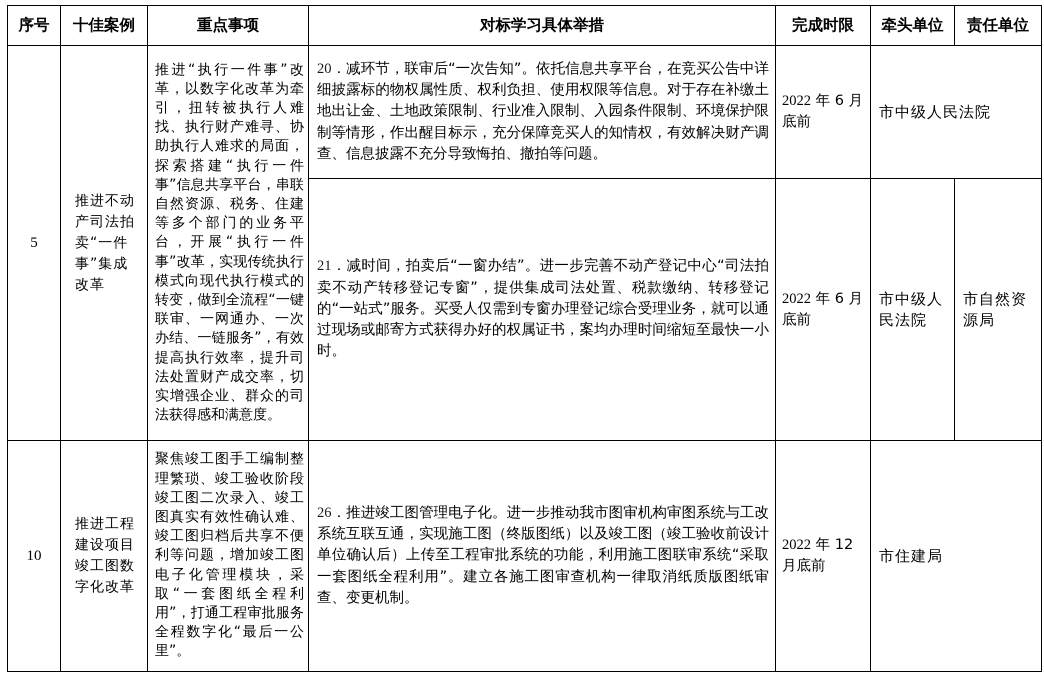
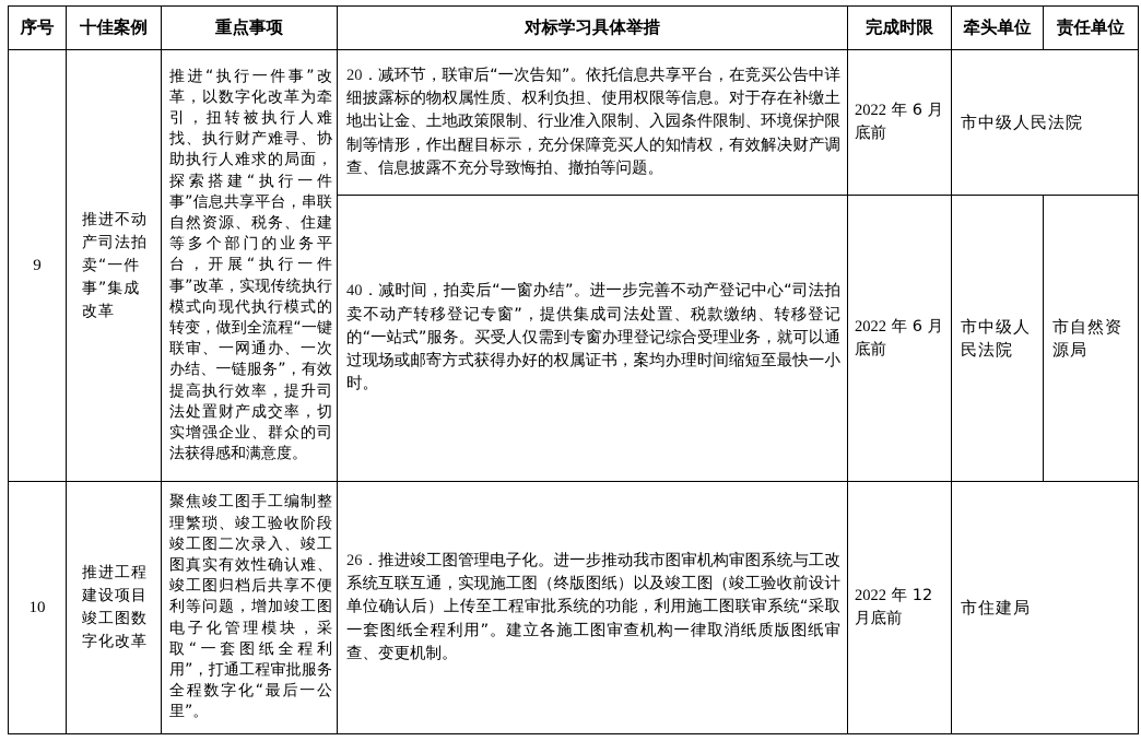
  序号	十佳案例	重点事项	对标学习具体举措	完成时限	牵头单位	责任单位
- 5	推进不动产司法拍卖“一件事”集成改革	推进“执行一件事”改革，以数字化改革为牵引，扭转被执行人难找、执行财产难寻、协助执行人难求的局面，探索搭建“执行一件事”信息共享平台，串联自然资源、税务、住建等多个部门的业务平台，开展“执行一件事”改革，实现传统执行模式向现代执行模式的转变，做到全流程“一键联审、一网通办、一次办结、一链服务”，有效提高执行效率，提升司法处置财产成交率，切实增强企业、群众的司法获得感和满意度。	20．减环节，联审后“一次告知”。依托信息共享平台，在竞买公告中详细披露标的物权属性质、权利负担、使用权限等信息。对于存在补缴土地出让金、土地政策限制、行业准入限制、入园条件限制、环境保护限制等情形，作出醒目标示，充分保障竞买人的知情权，有效解决财产调查、信息披露不充分导致悔拍、撤拍等问题。	2022 年 6 月底前	市中级人民法院
+ 9	推进不动产司法拍卖“一件事”集成改革	推进“执行一件事”改革，以数字化改革为牵引，扭转被执行人难找、执行财产难寻、协助执行人难求的局面，探索搭建“执行一件事”信息共享平台，串联自然资源、税务、住建等多个部门的业务平台，开展“执行一件事”改革，实现传统执行模式向现代执行模式的转变，做到全流程“一键联审、一网通办、一次办结、一链服务”，有效提高执行效率，提升司法处置财产成交率，切实增强企业、群众的司法获得感和满意度。	20．减环节，联审后“一次告知”。依托信息共享平台，在竞买公告中详细披露标的物权属性质、权利负担、使用权限等信息。对于存在补缴土地出让金、土地政策限制、行业准入限制、入园条件限制、环境保护限制等情形，作出醒目标示，充分保障竞买人的知情权，有效解决财产调查、信息披露不充分导致悔拍、撤拍等问题。	2022 年 6 月底前	市中级人民法院
- 21．减时间，拍卖后“一窗办结”。进一步完善不动产登记中心“司法拍卖不动产转移登记专窗”，提供集成司法处置、税款缴纳、转移登记的“一站式”服务。买受人仅需到专窗办理登记综合受理业务，就可以通过现场或邮寄方式获得办好的权属证书，案均办理时间缩短至最快一小时。	2022 年 6 月底前	市中级人民法院	市自然资源局
+ 40．减时间，拍卖后“一窗办结”。进一步完善不动产登记中心“司法拍卖不动产转移登记专窗”，提供集成司法处置、税款缴纳、转移登记的“一站式”服务。买受人仅需到专窗办理登记综合受理业务，就可以通过现场或邮寄方式获得办好的权属证书，案均办理时间缩短至最快一小时。	2022 年 6 月底前	市中级人民法院	市自然资源局
  10	推进工程建设项目竣工图数字化改革	聚焦竣工图手工编制整理繁琐、竣工验收阶段竣工图二次录入、竣工图真实有效性确认难、竣工图归档后共享不便利等问题，增加竣工图电子化管理模块，采取“一套图纸全程利用”，打通工程审批服务全程数字化“最后一公里”。	26．推进竣工图管理电子化。进一步推动我市图审机构审图系统与工改系统互联互通，实现施工图（终版图纸）以及竣工图（竣工验收前设计单位确认后）上传至工程审批系统的功能，利用施工图联审系统“采取一套图纸全程利用”。建立各施工图审查机构一律取消纸质版图纸审查、变更机制。	2022 年 12 月底前	市住建局
